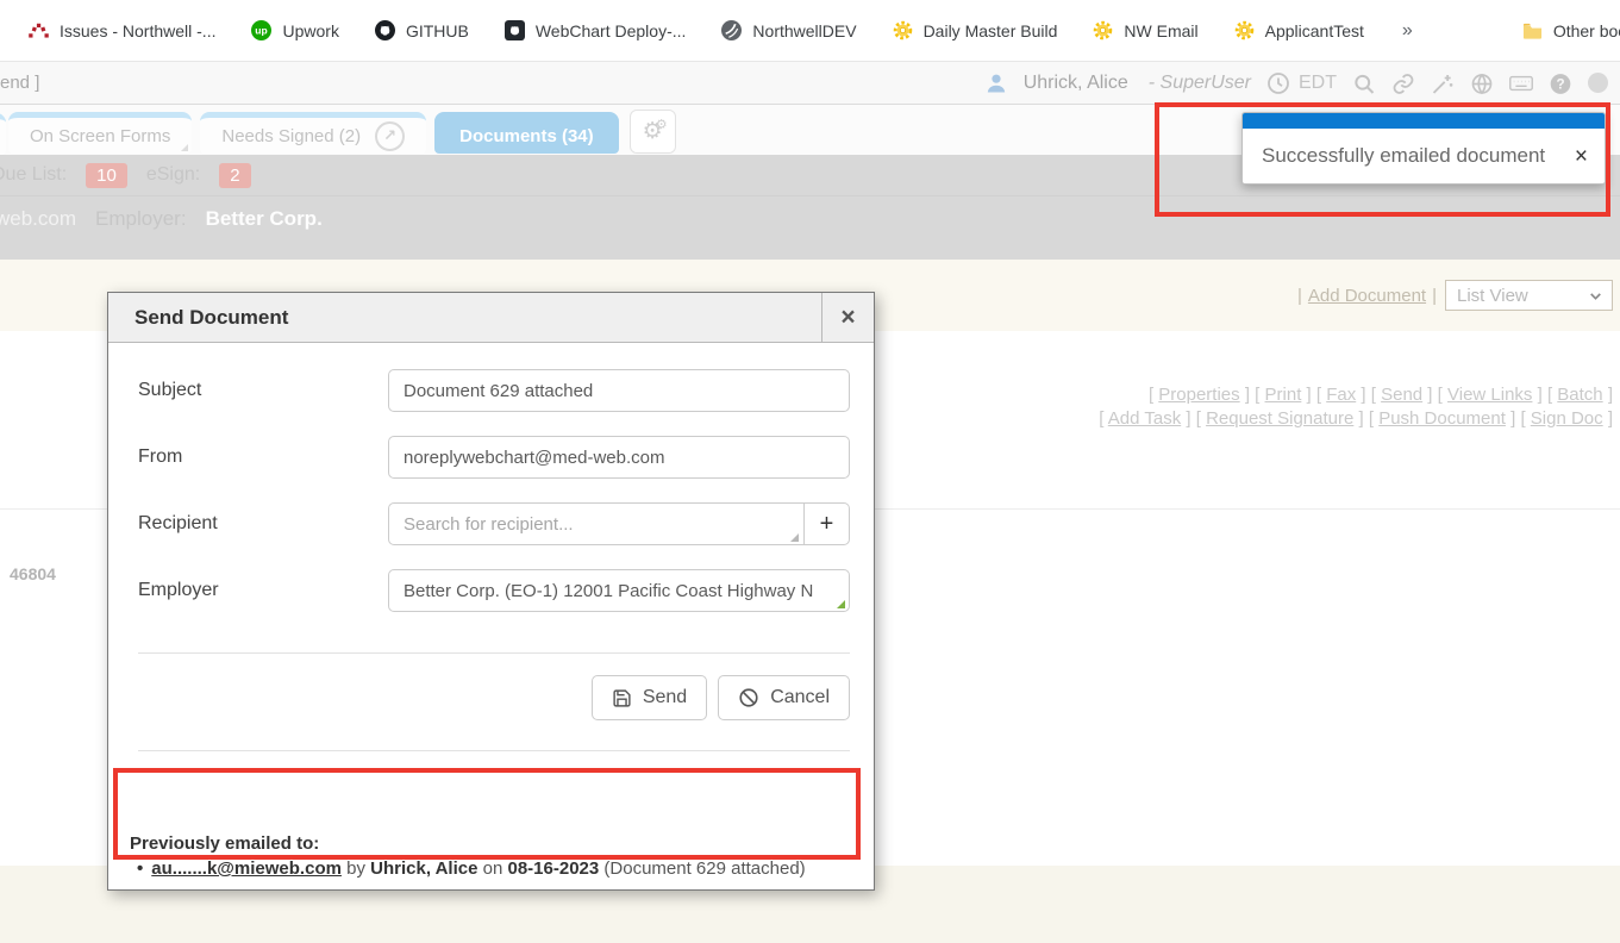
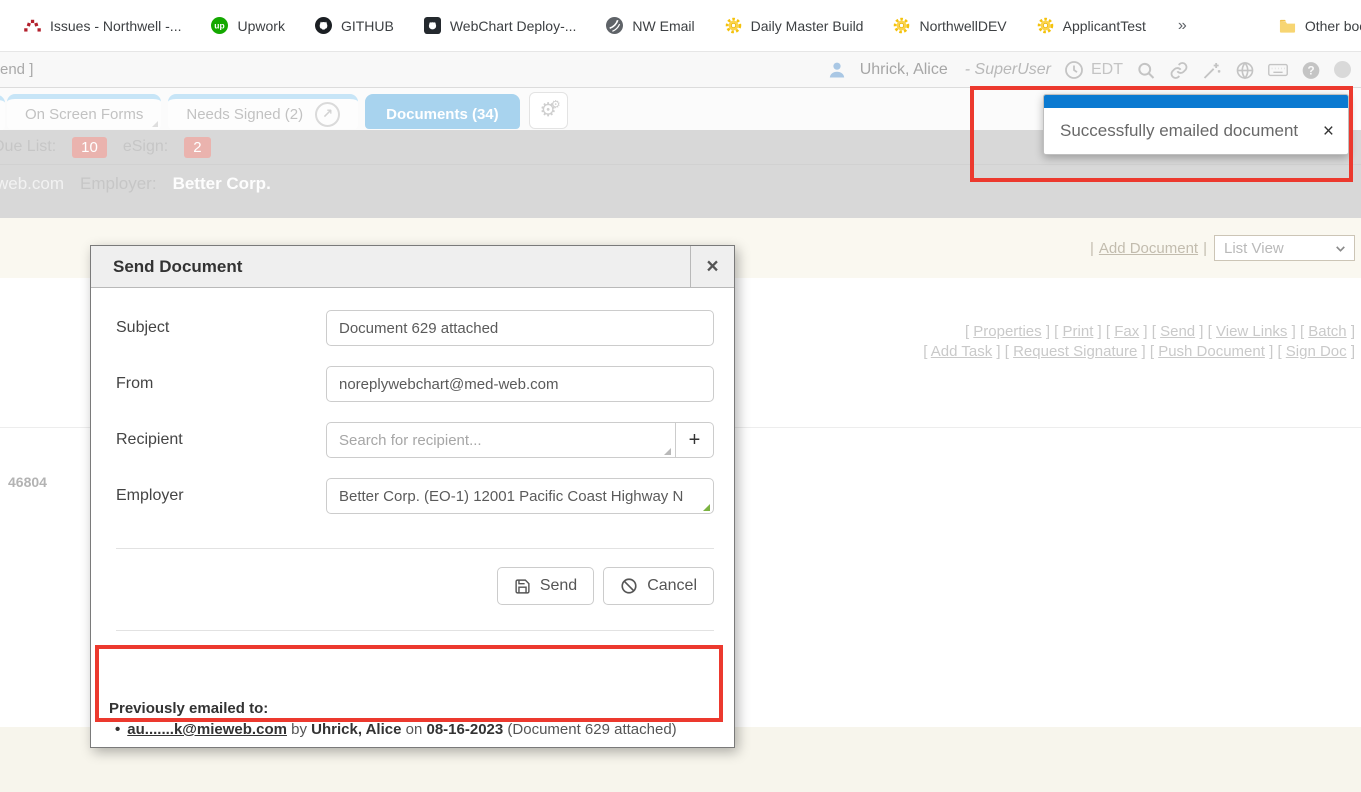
  Issues - Northwell -...
  up
  Upwork
  GITHUB
  WebChart Deploy-...
- NorthwellDEV
+ NW Email
  Daily Master Build
- NW Email
+ NorthwellDEV
  ApplicantTest
  »
  end ]
  Uhrick, Alice
  - SuperUser
  EDT
  ?
  On Screen Forms
  Needs Signed (2)
  ↗
  Documents (34)
  ⚙
  ⚙
  10
  2
  web.com
  Better Corp.
  |
  Add Document
  |
  List View
  [ Properties ] [ Print ] [ Fax ] [ Send ] [ View Links ] [ Batch ]
  [ Add Task ] [ Request Signature ] [ Push Document ] [ Sign Doc ]
  46804
  Successfully emailed document
  ×
  Send Document
  ×
  Subject
  Document 629 attached
  From
  noreplywebchart@med-web.com
  Recipient
  Search for recipient...
  +
  Employer
  Better Corp. (EO-1) 12001 Pacific Coast Highway N
  Send
  Cancel
  Previously emailed to:
  • au.......k@mieweb.com by Uhrick, Alice on 08-16-2023 (Document 629 attached)
